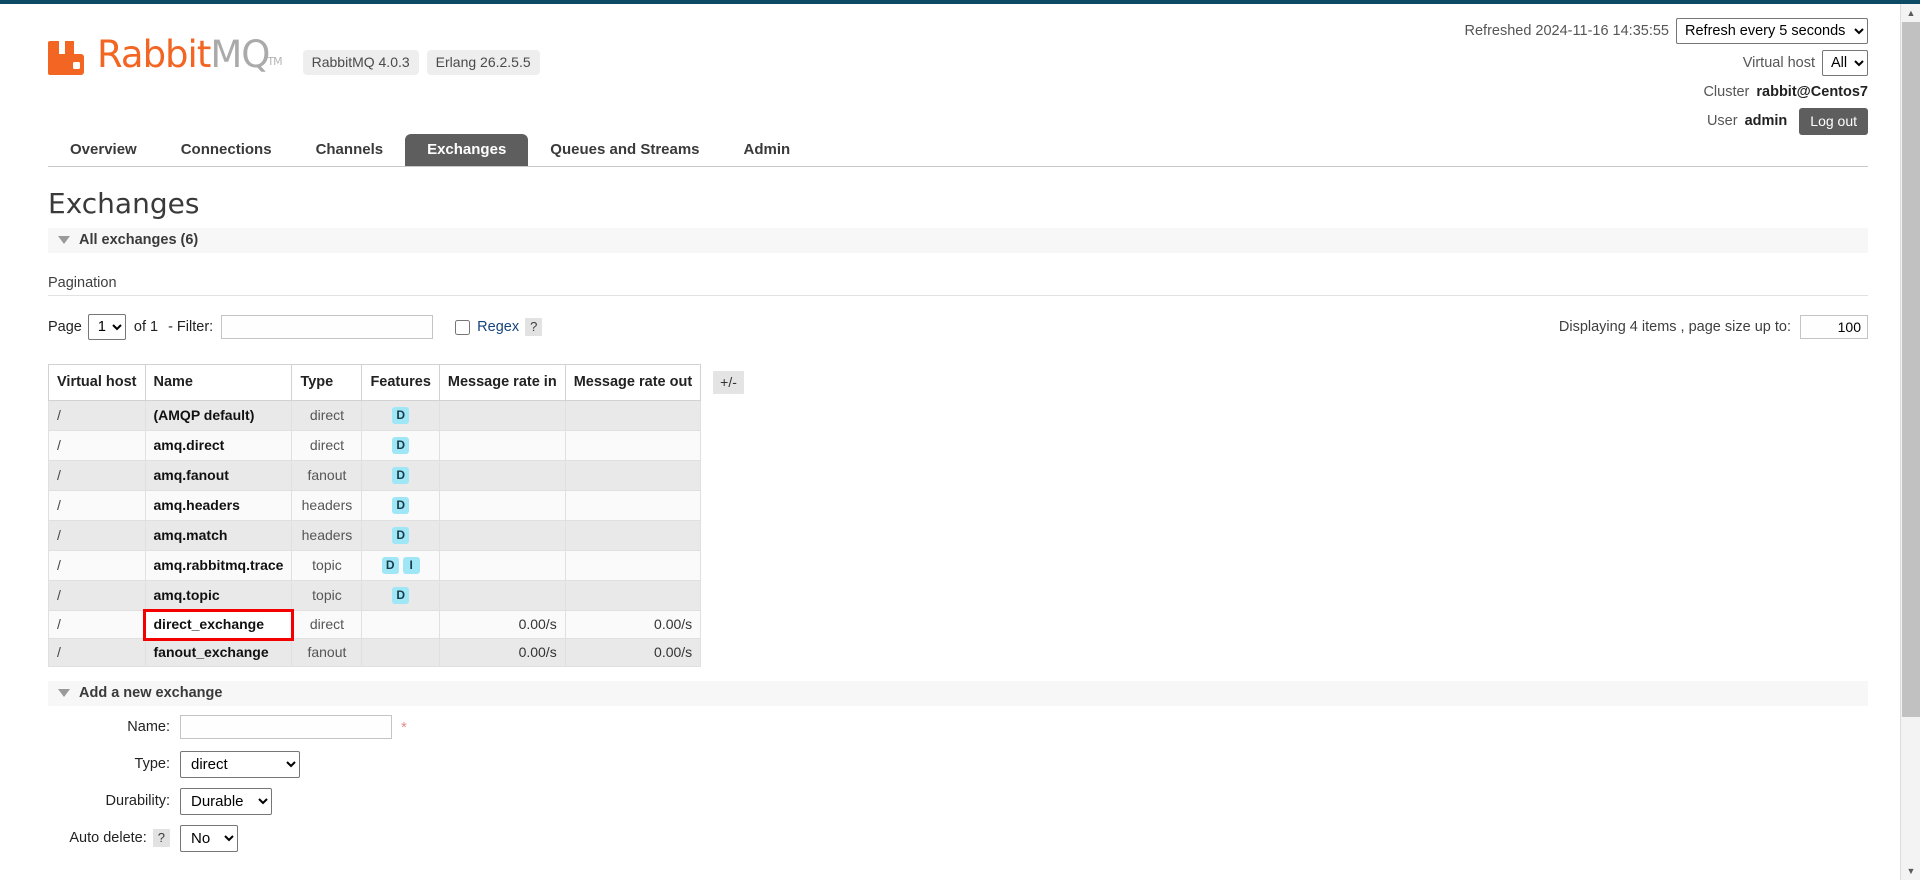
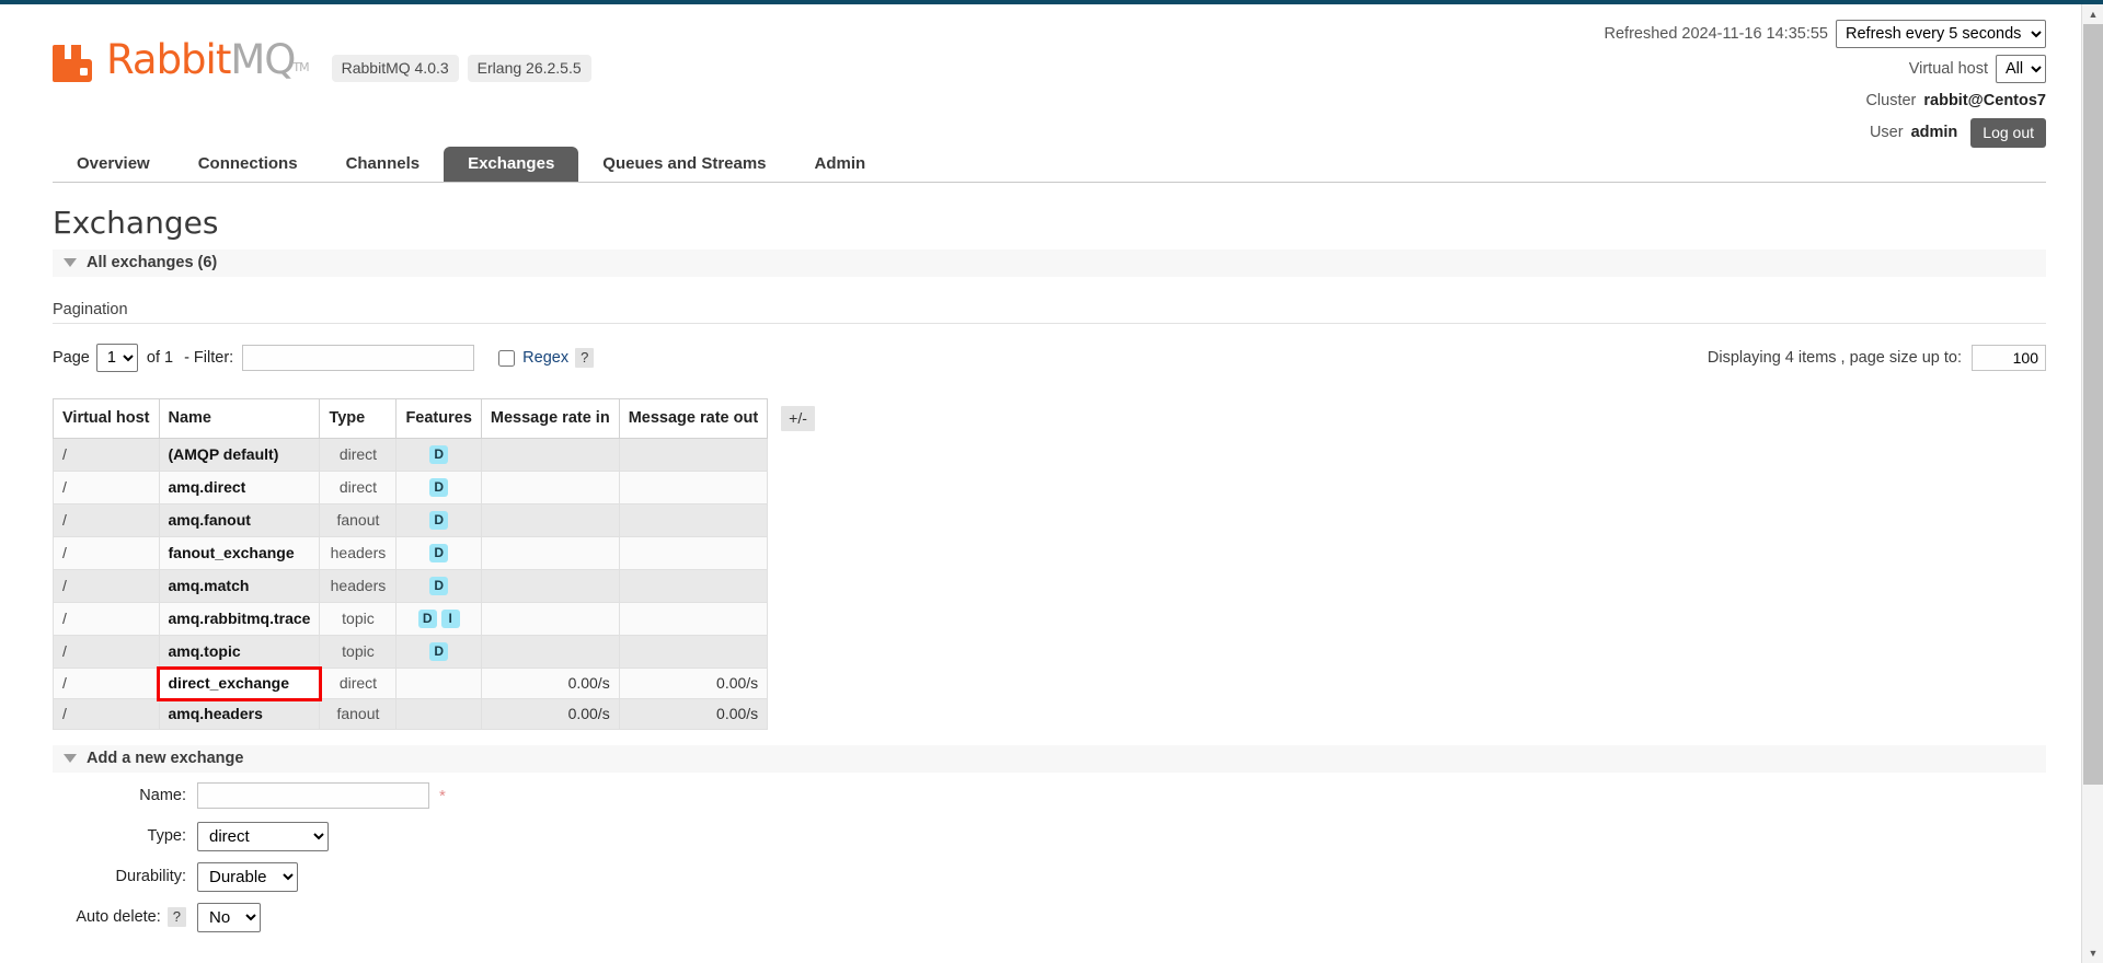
  RabbitMQTM
  RabbitMQ 4.0.3
  Erlang 26.2.5.5
  Refreshed 2024-11-16 14:35:55
  Refresh every 5 seconds
  Virtual host
  All
  Cluster
  rabbit@Centos7
  User
  admin
  Log out
  Overview
  Connections
  Channels
  Exchanges
  Queues and Streams
  Admin
  Exchanges
  All exchanges (6)
  Pagination
  Page
  1
  of 1
  - Filter:
  Regex
  ?
  Displaying 4 items , page size up to:
  100
  Virtual host	Name	Type	Features	Message rate in	Message rate out	+/-
  /	(AMQP default)	direct	D
  /	amq.direct	direct	D
  /	amq.fanout	fanout	D
- /	amq.headers	headers	D
+ /	fanout_exchange	headers	D
  /	amq.match	headers	D
  /	amq.rabbitmq.trace	topic	D I
  /	amq.topic	topic	D
  /	direct_exchange	direct		0.00/s	0.00/s
- /	fanout_exchange	fanout		0.00/s	0.00/s
+ /	amq.headers	fanout		0.00/s	0.00/s
  Add a new exchange
  Name:
  *
  Type:
  direct
  Durability:
  Durable
  Auto delete:
  ?
  No
  ▲
  ▼
